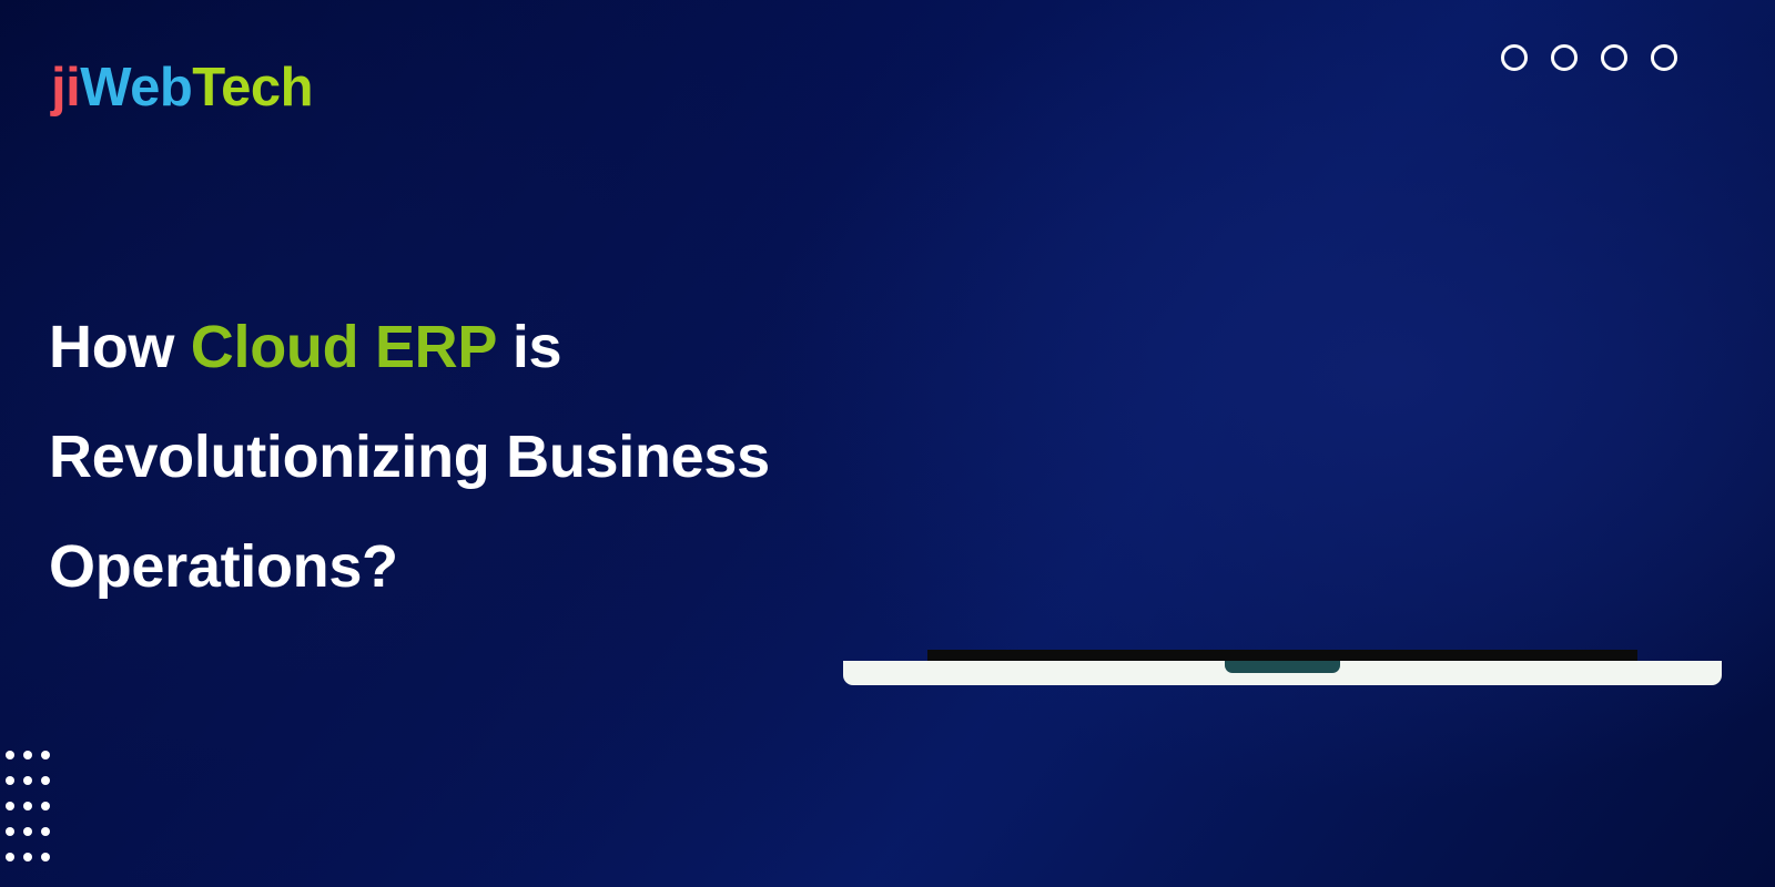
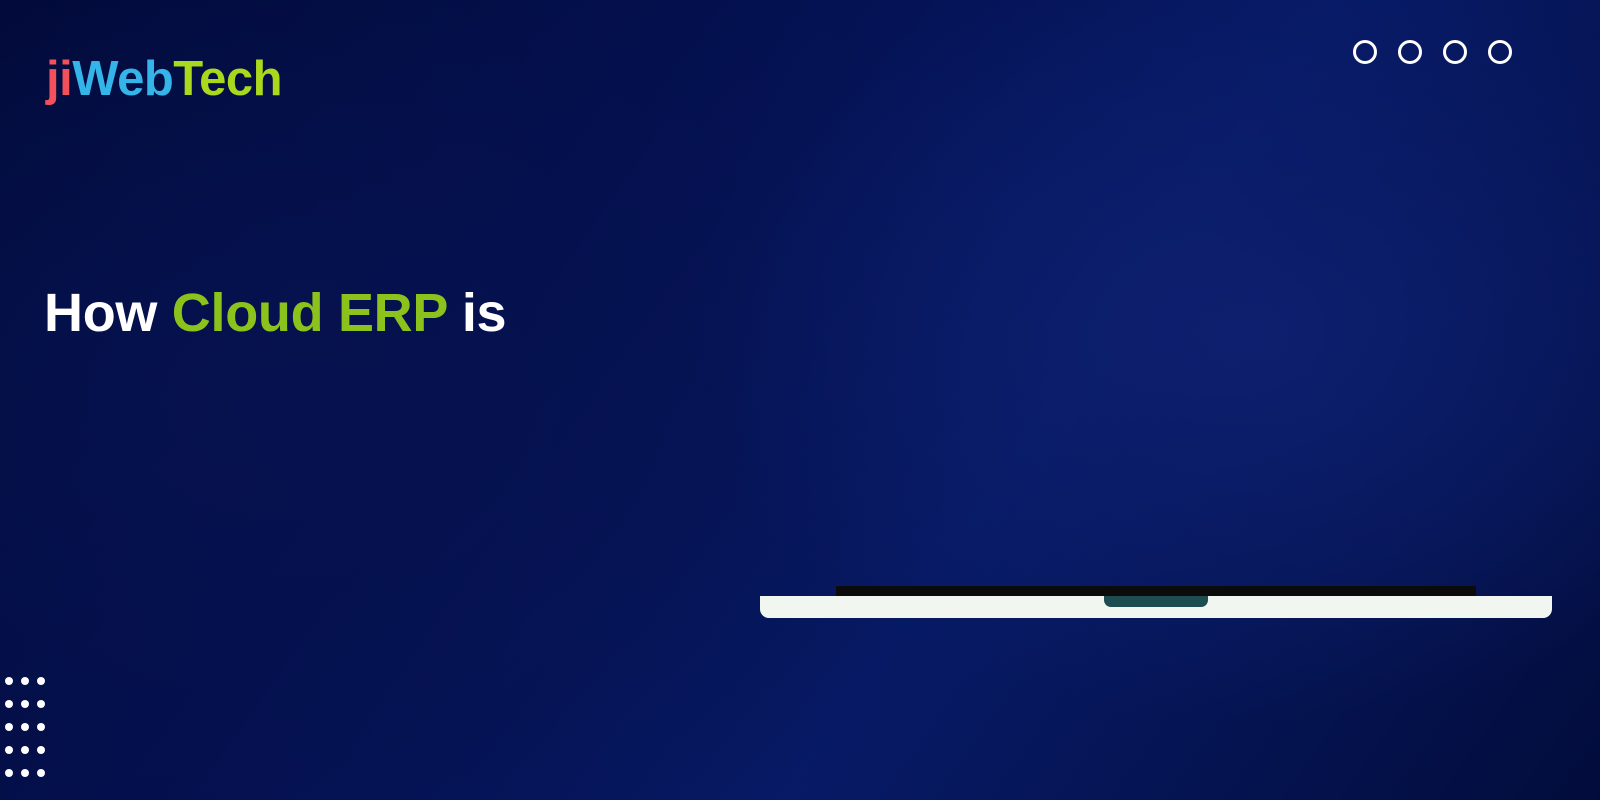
  jiWebTech
  How Cloud ERP is
- Revolutionizing Business
- Operations?
